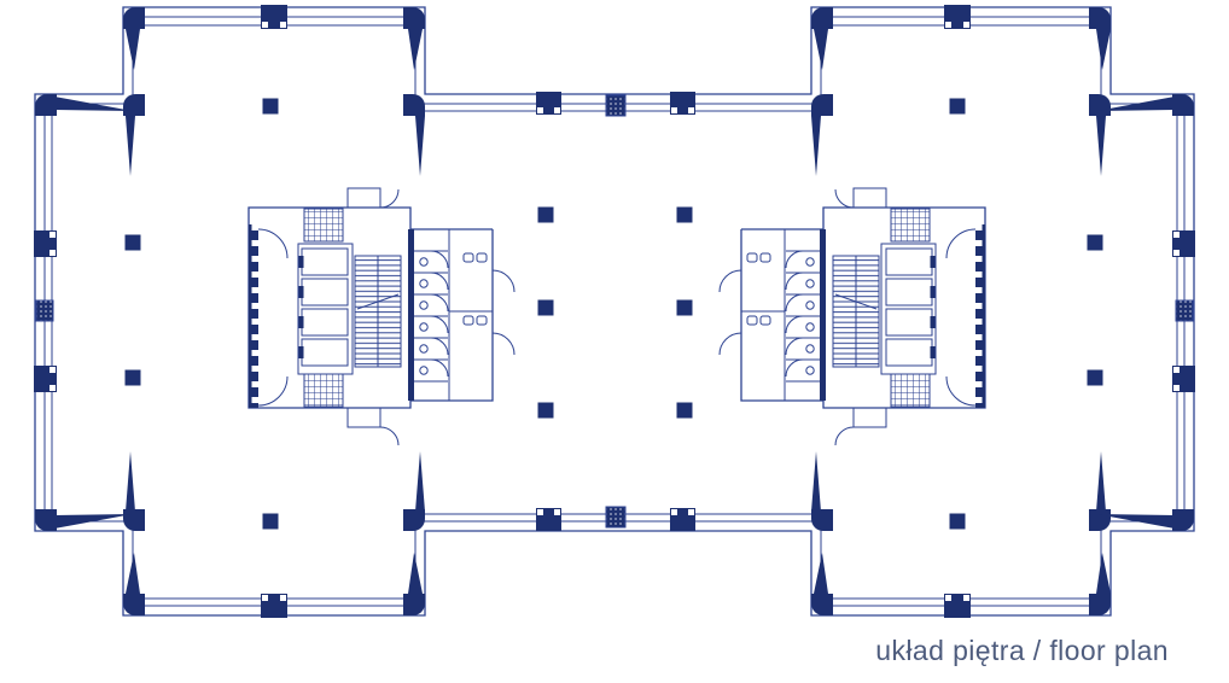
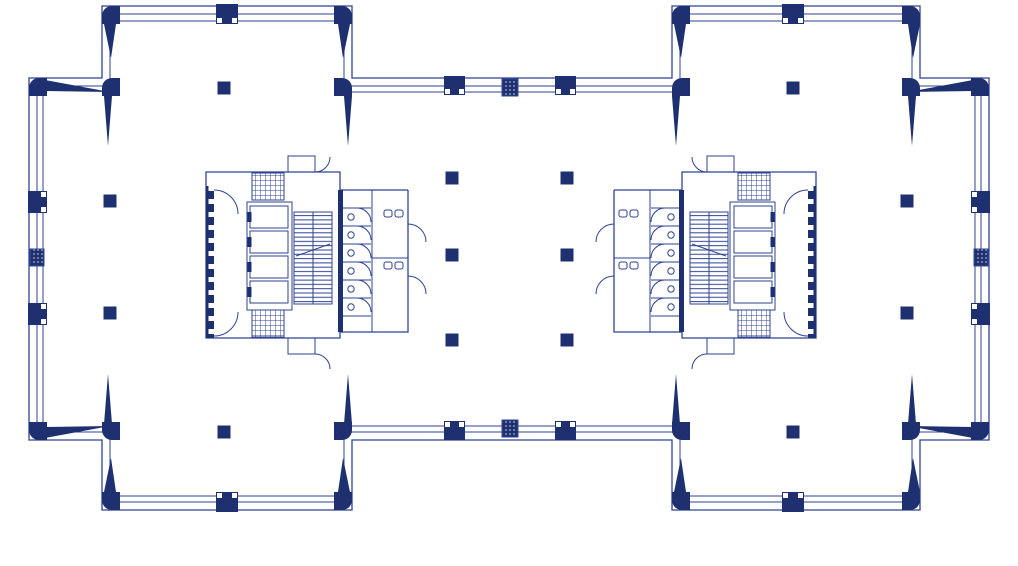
- układ piętra / floor plan
